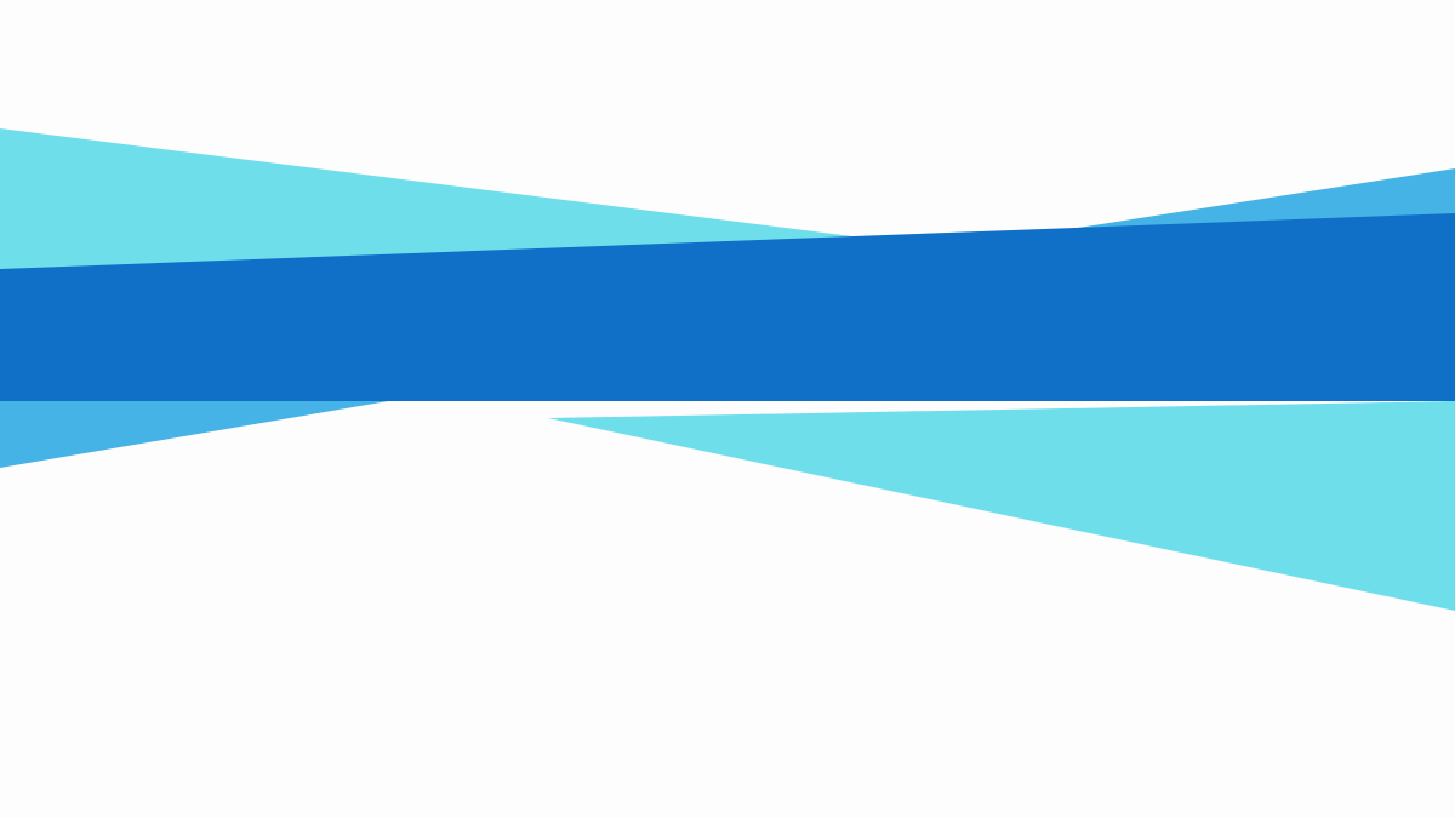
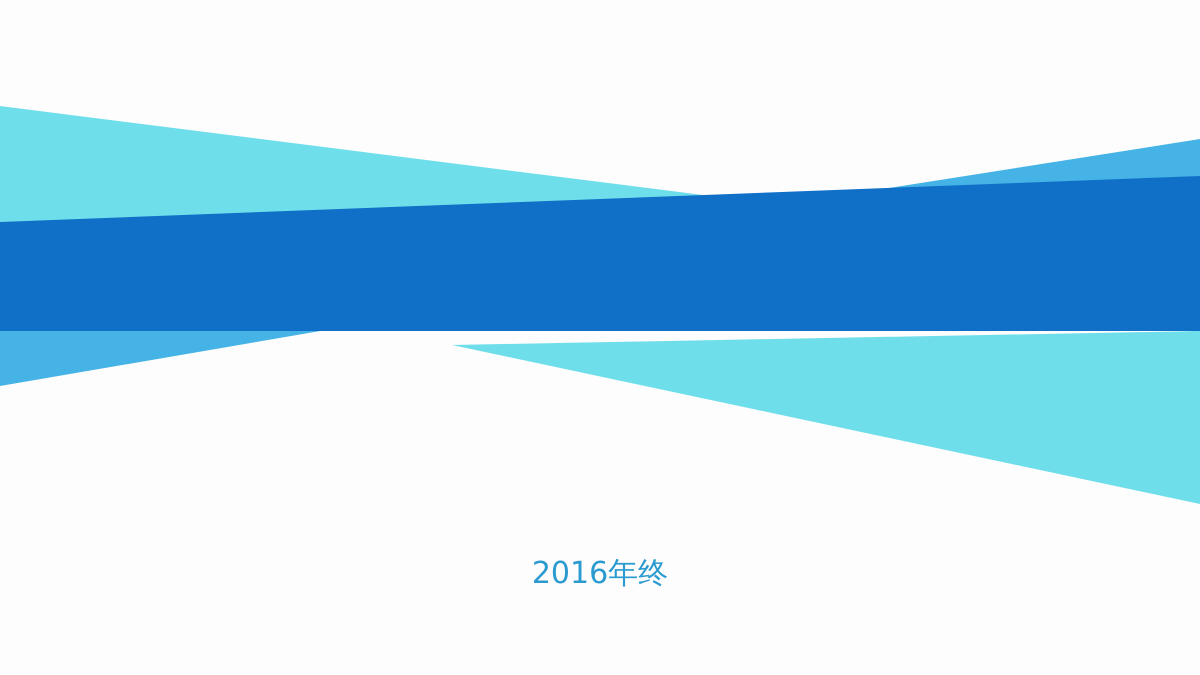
+ 2016年终
